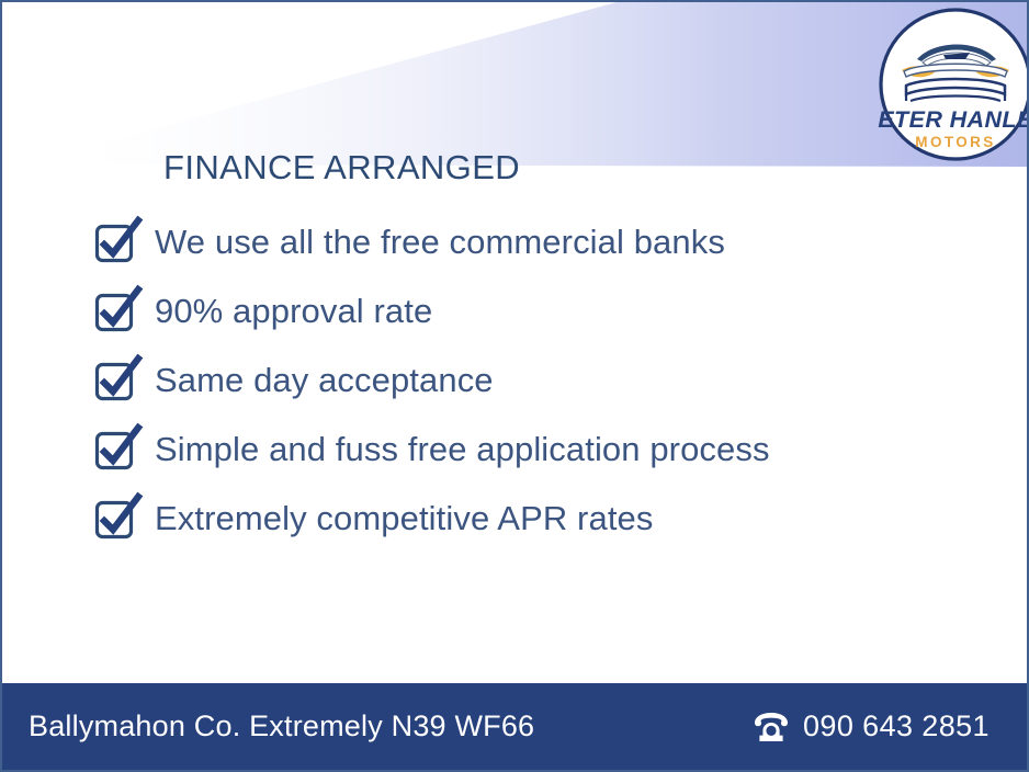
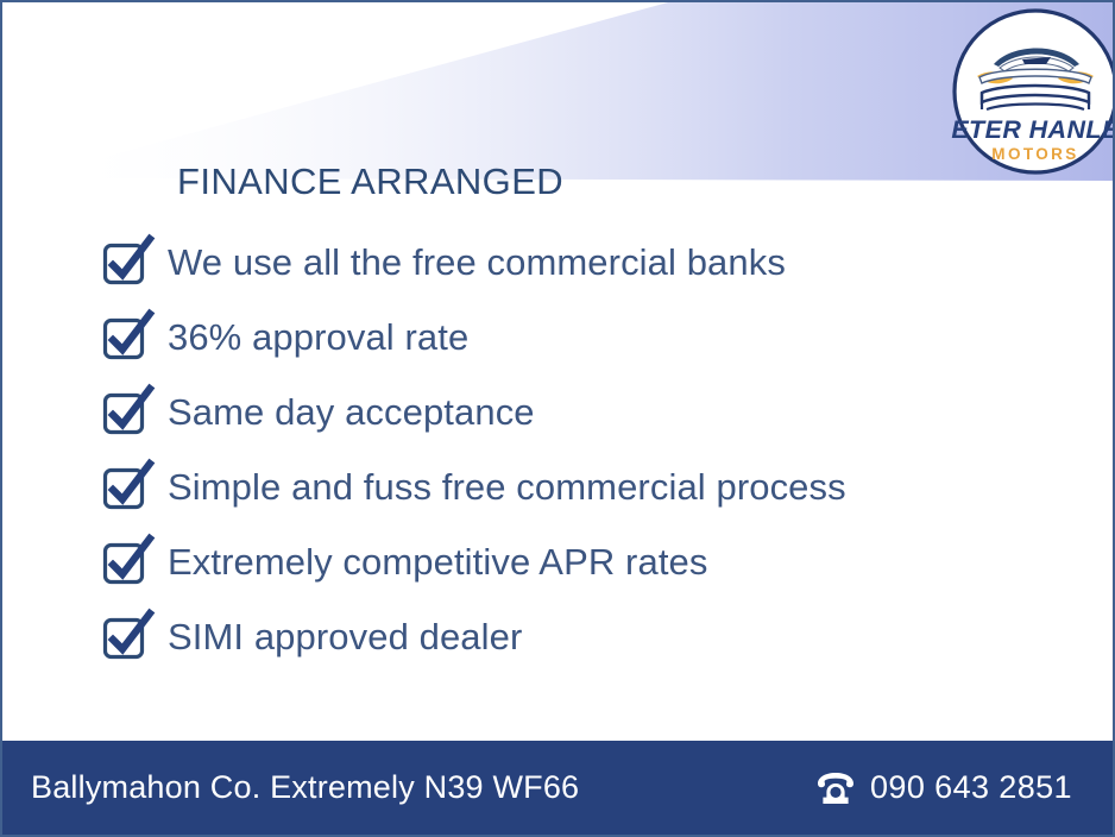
  ETER HANLE
  MOTORS
  FINANCE ARRANGED
  We use all the free commercial banks
- 90% approval rate
+ 36% approval rate
  Same day acceptance
- Simple and fuss free application process
+ Simple and fuss free commercial process
  Extremely competitive APR rates
+ SIMI approved dealer
  Ballymahon Co. Extremely N39 WF66
  090 643 2851
